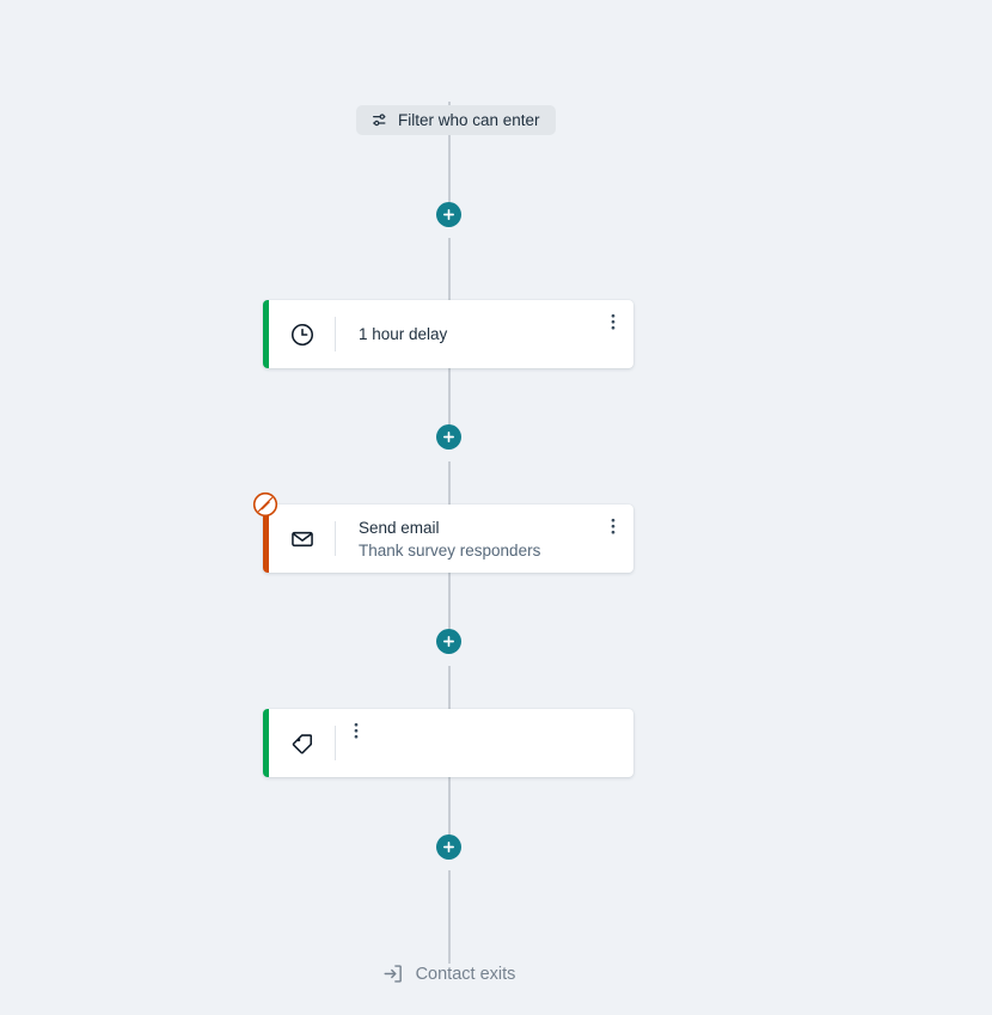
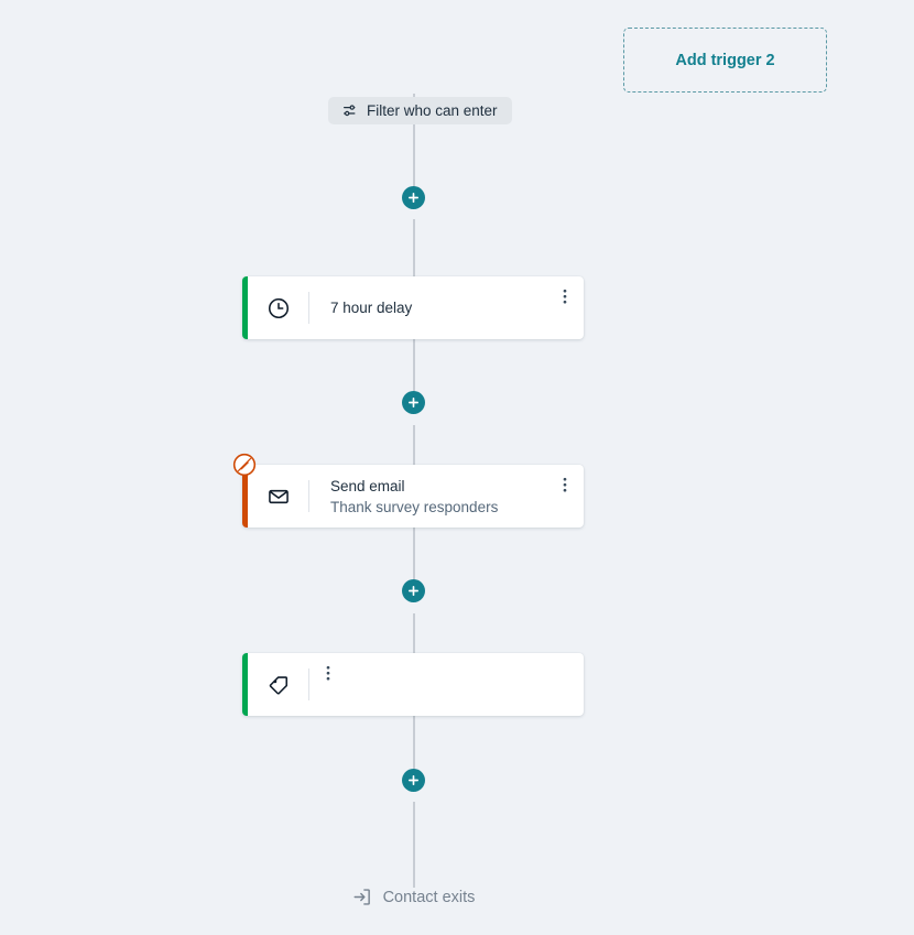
  Filter who can enter
+ Add trigger 2
- 1 hour delay
+ 7 hour delay
  Send email
  Thank survey responders
  Contact exits
